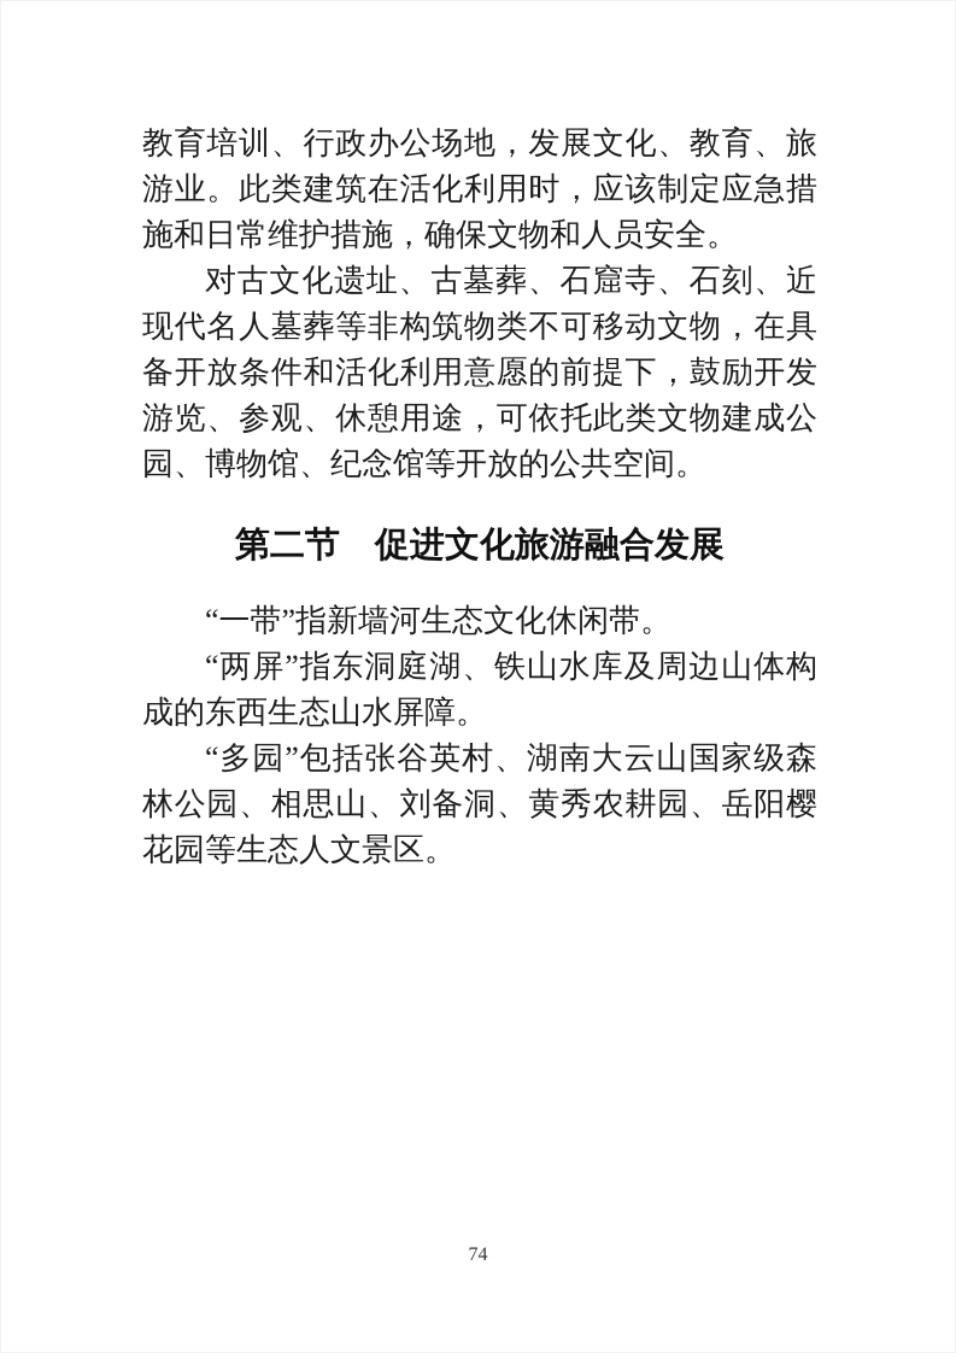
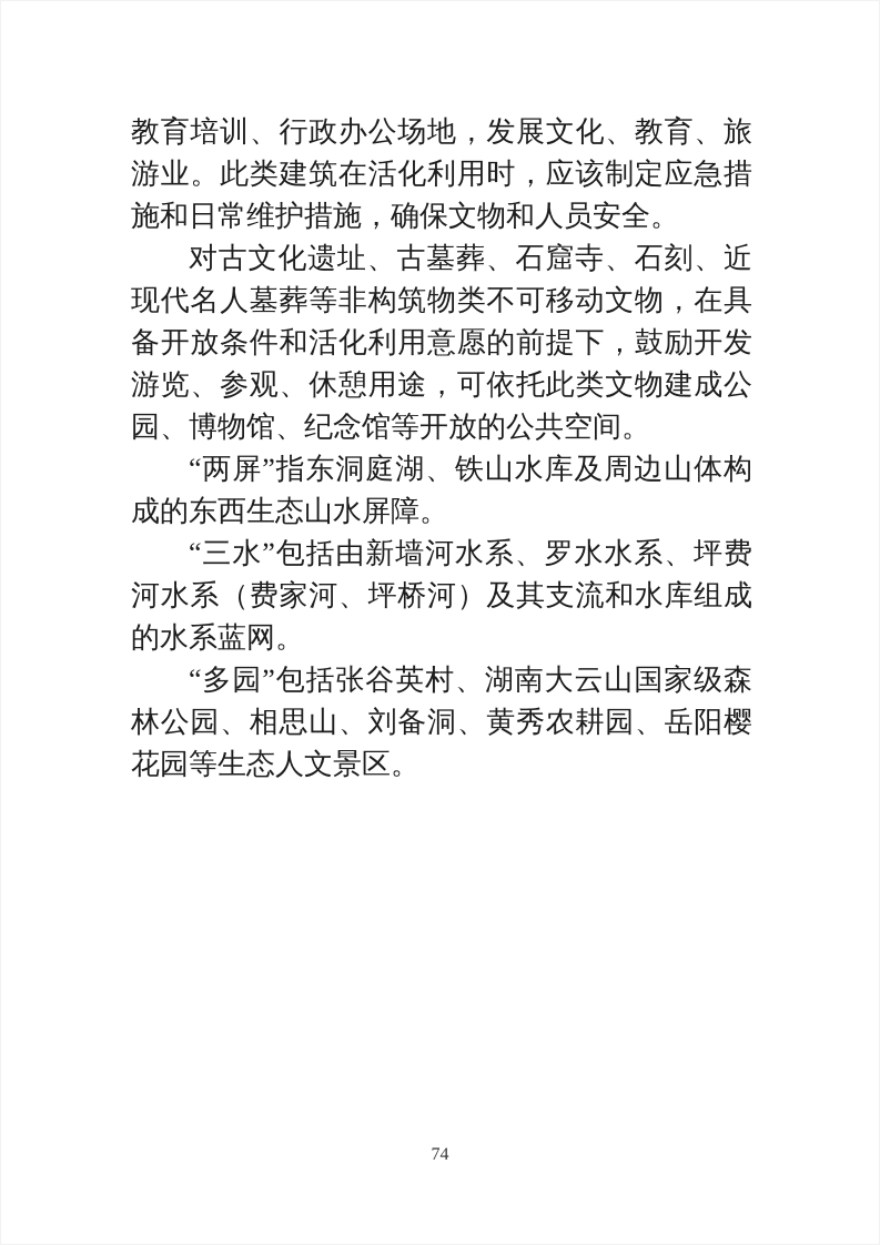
  教育培训、行政办公场地，发展文化、教育、旅游业。此类建筑在活化利用时，应该制定应急措施和日常维护措施，确保文物和人员安全。
  对古文化遗址、古墓葬、石窟寺、石刻、近现代名人墓葬等非构筑物类不可移动文物，在具备开放条件和活化利用意愿的前提下，鼓励开发游览、参观、休憩用途，可依托此类文物建成公园、博物馆、纪念馆等开放的公共空间。
- 第二节 促进文化旅游融合发展
- “一带”指新墙河生态文化休闲带。
  “两屏”指东洞庭湖、铁山水库及周边山体构成的东西生态山水屏障。
+ “三水”包括由新墙河水系、罗水水系、坪费河水系（费家河、坪桥河）及其支流和水库组成的水系蓝网。
  “多园”包括张谷英村、湖南大云山国家级森林公园、相思山、刘备洞、黄秀农耕园、岳阳樱花园等生态人文景区。
  74
